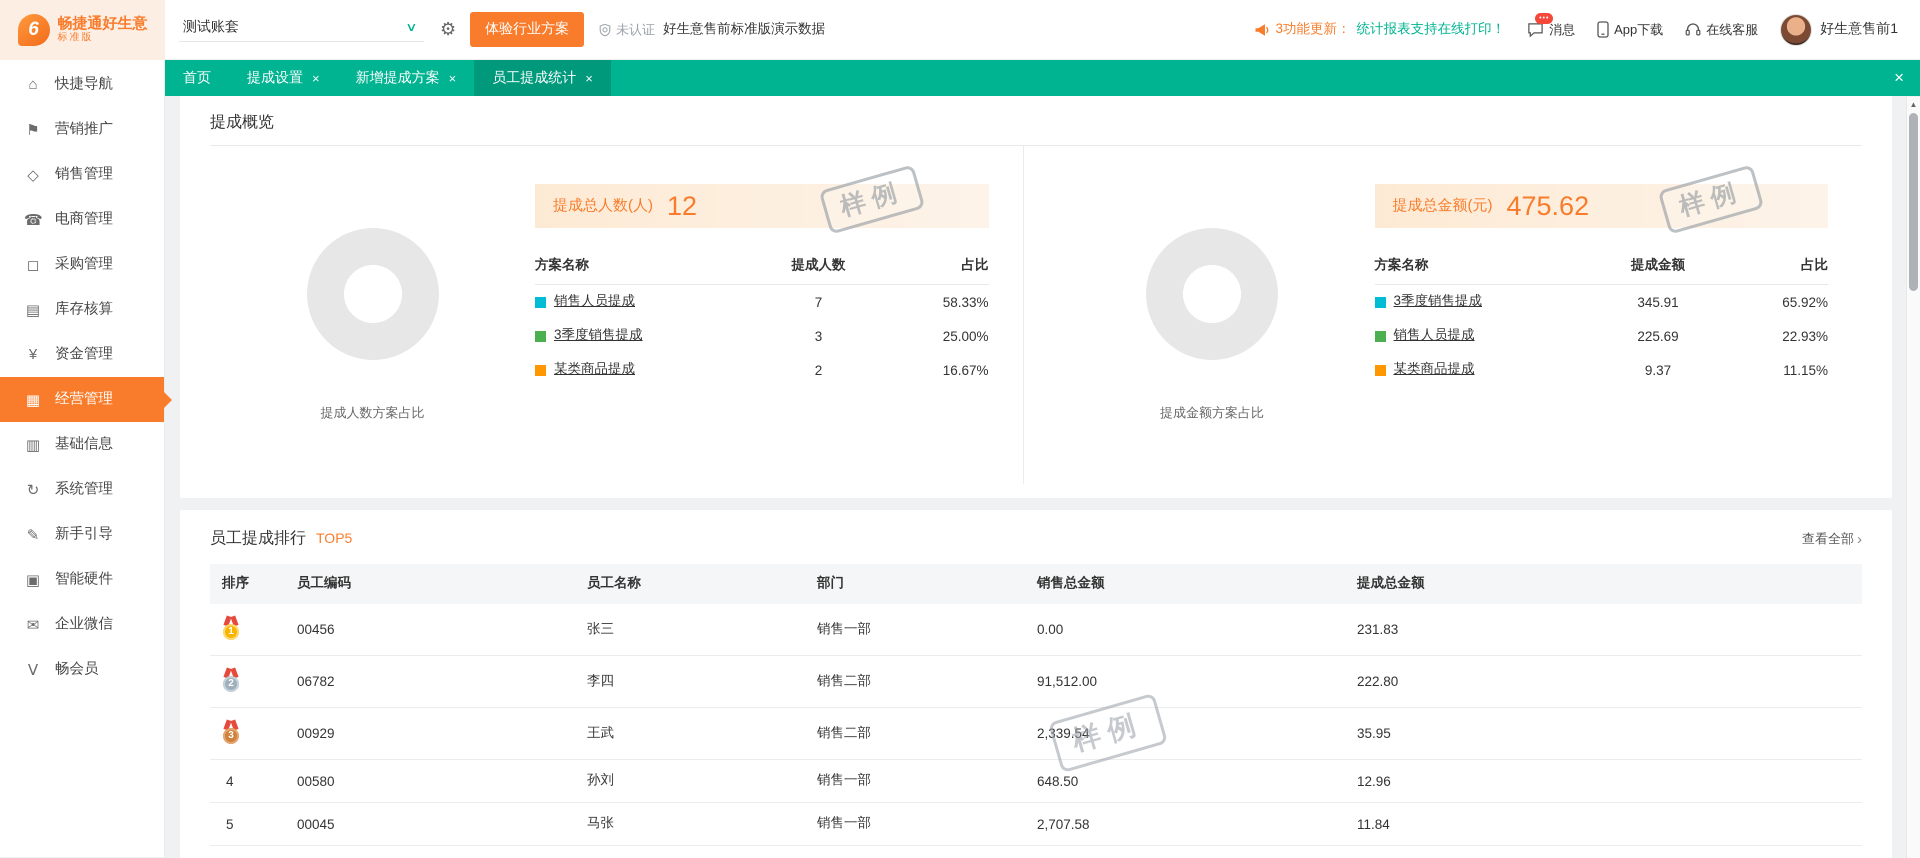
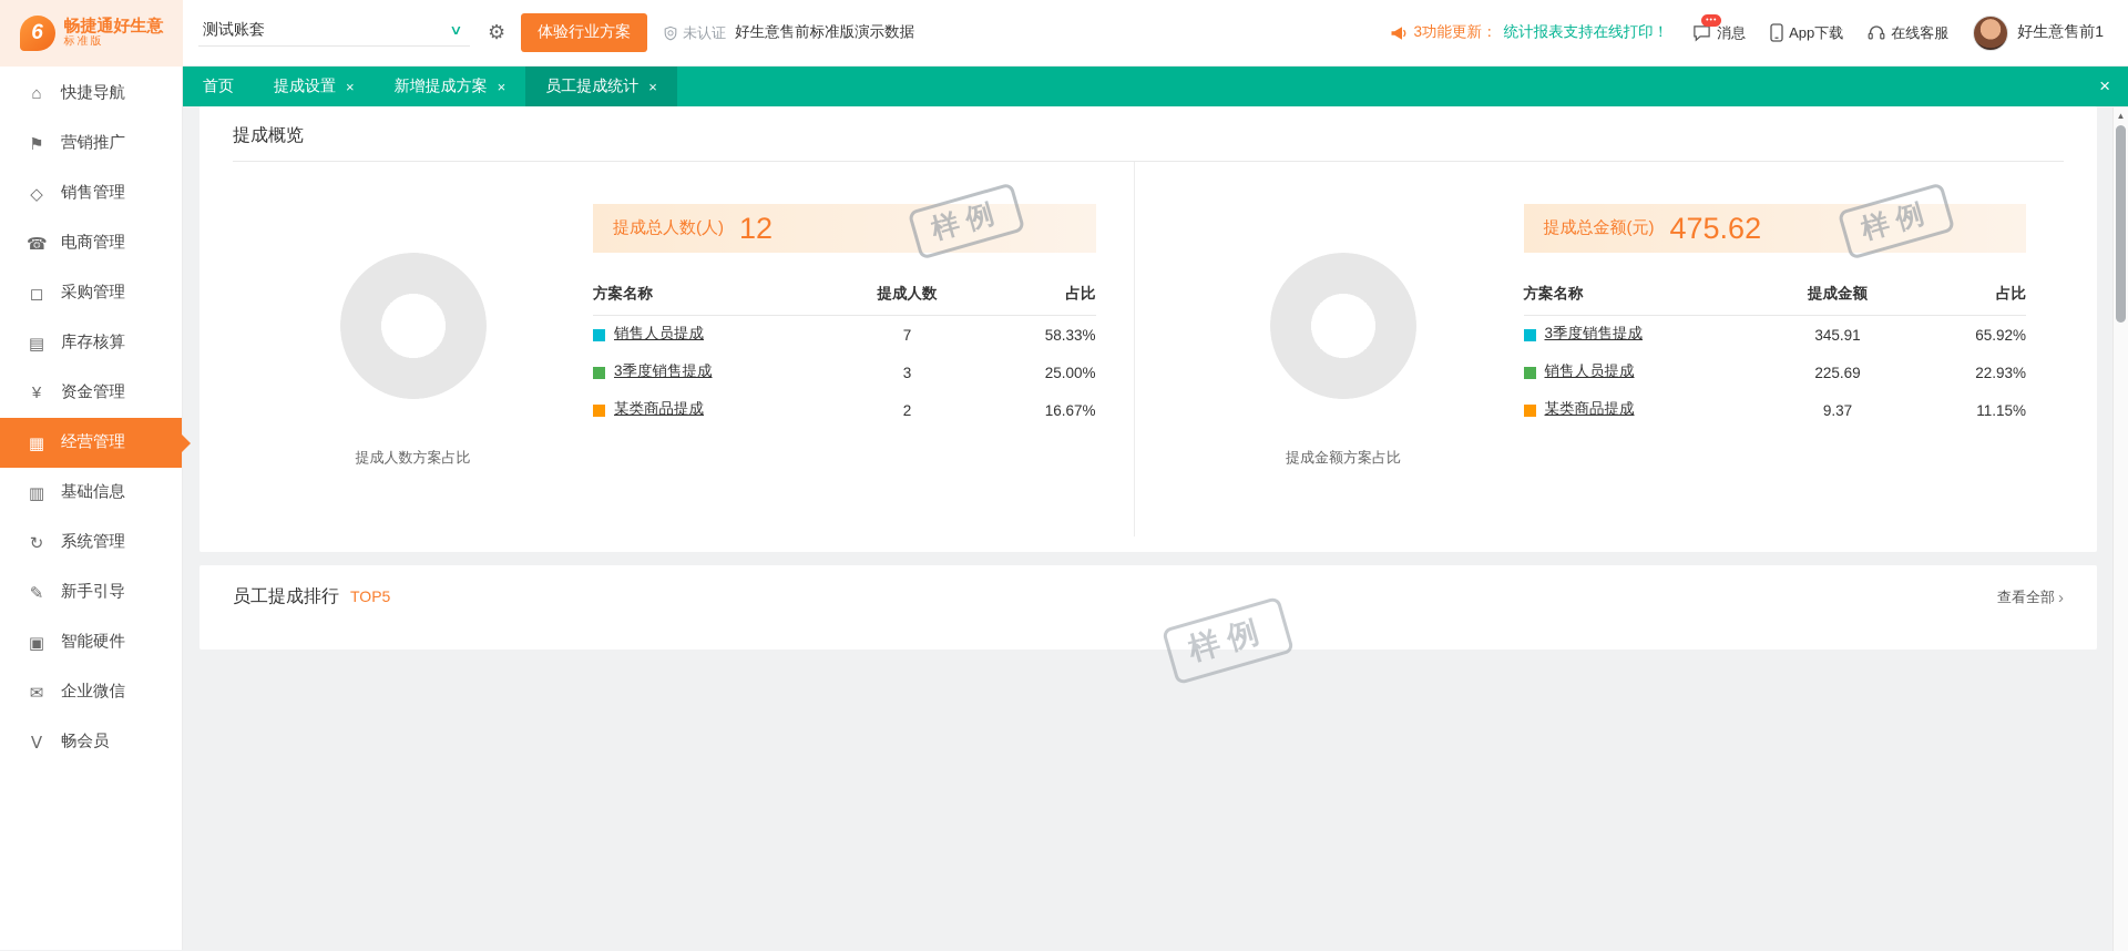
  6
  畅捷通好生意
  标准版
  测试账套
  ∨
  ⚙
  体验行业方案
  未认证
  好生意售前标准版演示数据
  3功能更新：
  统计报表支持在线打印！
  消息
  App下载
  在线客服
  好生意售前1
  ⌂
  快捷导航
  ⚑
  营销推广
  ◇
  销售管理
  ☎
  电商管理
  ◻
  采购管理
  ▤
  库存核算
  ¥
  资金管理
  ▦
  经营管理
  ▥
  基础信息
  ↻
  系统管理
  ✎
  新手引导
  ▣
  智能硬件
  ✉
  企业微信
  Ⅴ
  畅会员
  首页
  提成设置
  ×
  新增提成方案
  ×
  员工提成统计
  ×
  ×
  提成概览
  提成人数方案占比
  提成总人数(人)
  12
  方案名称
  提成人数
  占比
  销售人员提成
  7
  58.33%
  3季度销售提成
  3
  25.00%
  某类商品提成
  2
  16.67%
  提成金额方案占比
  提成总金额(元)
  475.62
  方案名称
  提成金额
  占比
  3季度销售提成
  345.91
  65.92%
  销售人员提成
  225.69
  22.93%
  某类商品提成
  9.37
  11.15%
  员工提成排行
  TOP5
  查看全部
  ›
- 排序	员工编码	员工名称	部门	销售总金额	提成总金额
- 1	00456	张三	销售一部	0.00	231.83
- 2	06782	李四	销售二部	91,512.00	222.80
- 3	00929	王武	销售二部	2,339.54	35.95
- 4	00580	孙刘	销售一部	648.50	12.96
- 5	00045	马张	销售一部	2,707.58	11.84
  ▲
